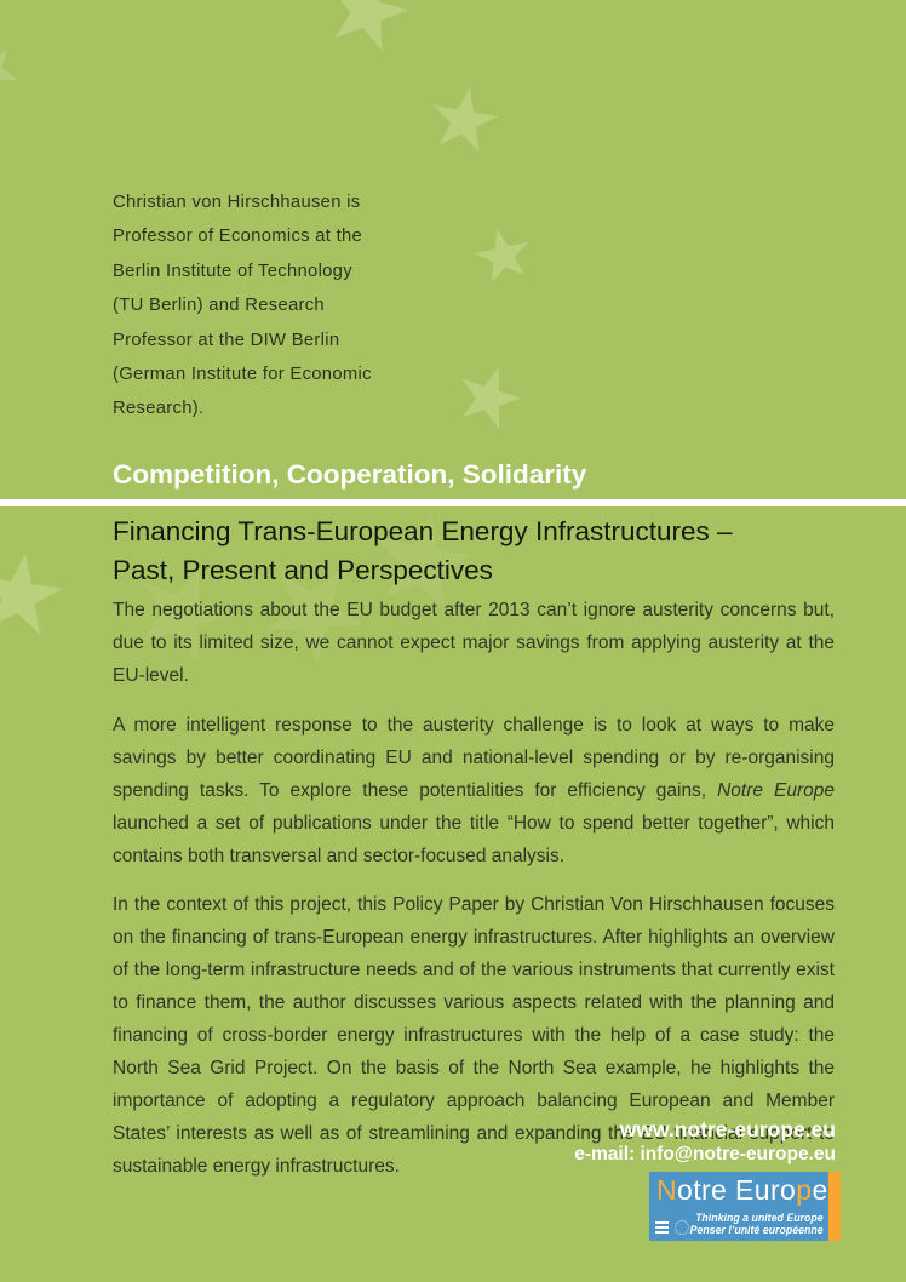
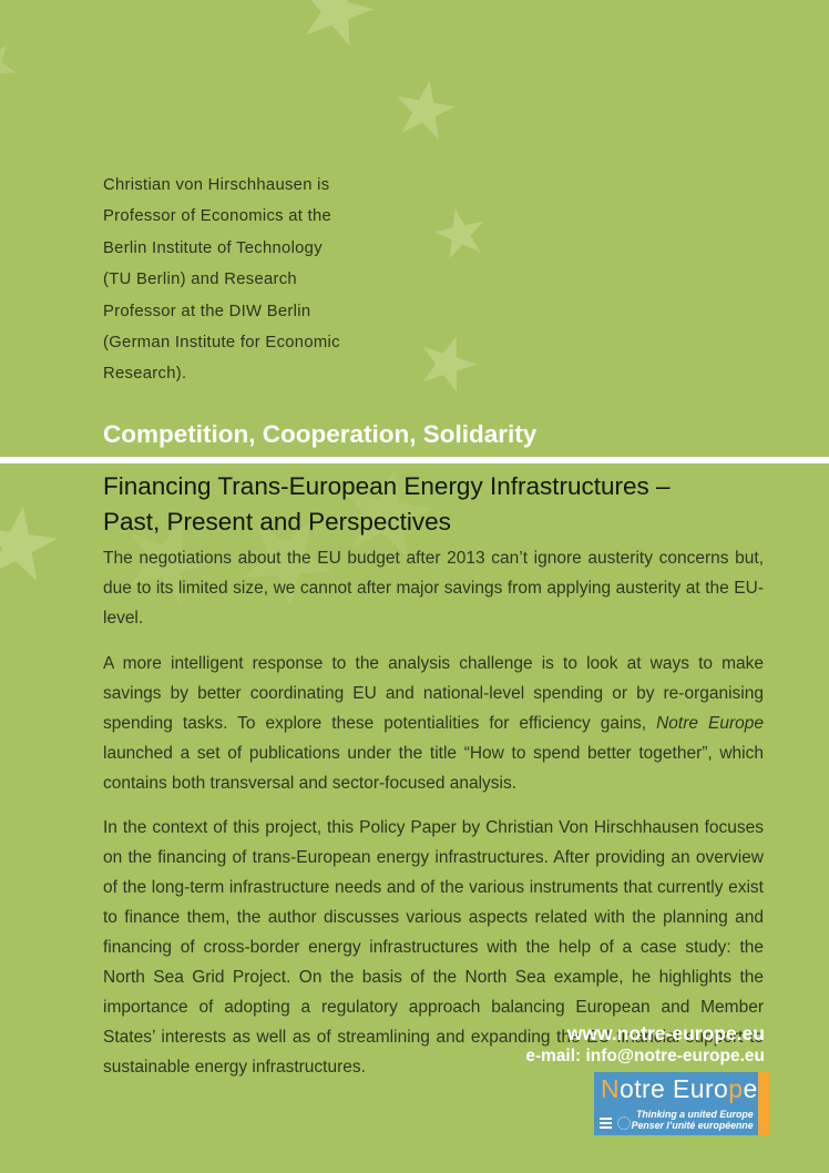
  Christian von Hirschhausen is
  Professor of Economics at the
  Berlin Institute of Technology
  (TU Berlin) and Research
  Professor at the DIW Berlin
  (German Institute for Economic
  Research).
  Competition, Cooperation, Solidarity
  Financing Trans-European Energy Infrastructures –
  Past, Present and Perspectives
- The negotiations about the EU budget after 2013 can’t ignore austerity concerns but, due to its limited size, we cannot expect major savings from applying austerity at the EU-level.
+ The negotiations about the EU budget after 2013 can’t ignore austerity concerns but, due to its limited size, we cannot after major savings from applying austerity at the EU-level.
- A more intelligent response to the austerity challenge is to look at ways to make savings by better coordinating EU and national-level spending or by re-organising spending tasks. To explore these potentialities for efficiency gains, Notre Europe launched a set of publications under the title “How to spend better together”, which contains both transversal and sector-focused analysis.
+ A more intelligent response to the analysis challenge is to look at ways to make savings by better coordinating EU and national-level spending or by re-organising spending tasks. To explore these potentialities for efficiency gains, Notre Europe launched a set of publications under the title “How to spend better together”, which contains both transversal and sector-focused analysis.
- In the context of this project, this Policy Paper by Christian Von Hirschhausen focuses on the financing of trans-European energy infrastructures. After highlights an overview of the long-term infrastructure needs and of the various instruments that currently exist to finance them, the author discusses various aspects related with the planning and financing of cross-border energy infrastructures with the help of a case study: the North Sea Grid Project. On the basis of the North Sea example, he highlights the importance of adopting a regulatory approach balancing European and Member States’ interests as well as of streamlining and expanding the EU financial support to sustainable energy infrastructures.
+ In the context of this project, this Policy Paper by Christian Von Hirschhausen focuses on the financing of trans-European energy infrastructures. After providing an overview of the long-term infrastructure needs and of the various instruments that currently exist to finance them, the author discusses various aspects related with the planning and financing of cross-border energy infrastructures with the help of a case study: the North Sea Grid Project. On the basis of the North Sea example, he highlights the importance of adopting a regulatory approach balancing European and Member States’ interests as well as of streamlining and expanding the EU financial support to sustainable energy infrastructures.
  www.notre-europe.eu
  e-mail: info@notre-europe.eu
  Notre Europe
  Thinking a united Europe
  Penser l’unité européenne
